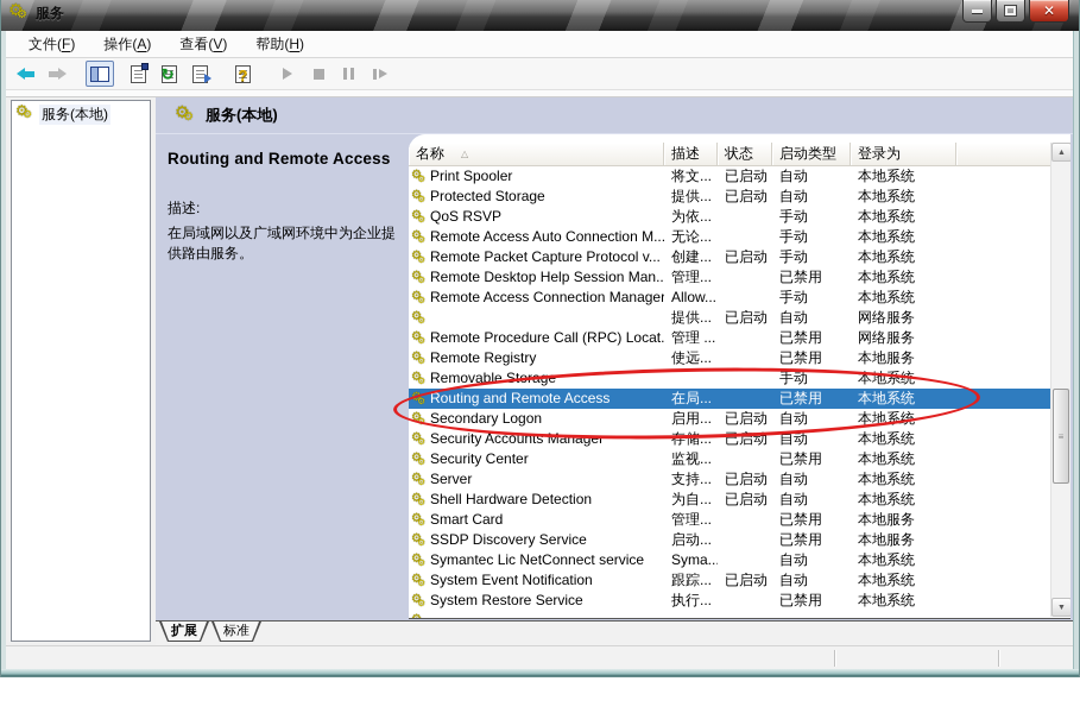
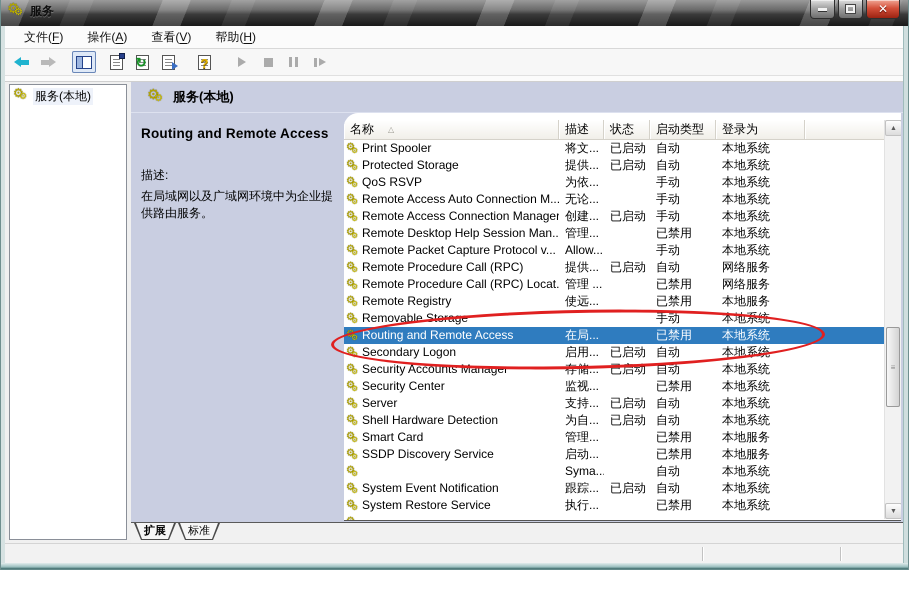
  服务
  ✕
  文件(F)
  操作(A)
  查看(V)
  帮助(H)
  ↻
  ?
  服务(本地)
  服务(本地)
  Routing and Remote Access
  描述:
  在局域网以及广域网环境中为企业提供路由服务。
  名称
  描述
  状态
  启动类型
  登录为
  Print Spooler
  将文...
  已启动
  自动
  本地系统
  Protected Storage
  提供...
  已启动
  自动
  本地系统
  QoS RSVP
  为依...
  手动
  本地系统
  Remote Access Auto Connection M...
  无论...
  手动
  本地系统
- Remote Packet Capture Protocol v...
+ Remote Access Connection Manager
  创建...
  已启动
  手动
  本地系统
  Remote Desktop Help Session Man..
  管理...
  已禁用
  本地系统
- Remote Access Connection Manager
+ Remote Packet Capture Protocol v...
  Allow...
  手动
  本地系统
+ Remote Procedure Call (RPC)
  提供...
  已启动
  自动
  网络服务
  Remote Procedure Call (RPC) Locat.
  管理 ...
  已禁用
  网络服务
  Remote Registry
  使远...
  已禁用
  本地服务
  Removable Storage
  手动
  本地系统
  Routing and Remote Access
  在局...
  已禁用
  本地系统
  Secondary Logon
  启用...
  已启动
  自动
  本地系统
  Security Accounts Manager
  存储...
  已启动
  自动
  本地系统
  Security Center
  监视...
  已禁用
  本地系统
  Server
  支持...
  已启动
  自动
  本地系统
  Shell Hardware Detection
  为自...
  已启动
  自动
  本地系统
  Smart Card
  管理...
  已禁用
  本地服务
  SSDP Discovery Service
  启动...
  已禁用
  本地服务
- Symantec Lic NetConnect service
  Syma..
  自动
  本地系统
  System Event Notification
  跟踪...
  已启动
  自动
  本地系统
  System Restore Service
  执行...
  已禁用
  本地系统
  扩展
  标准
